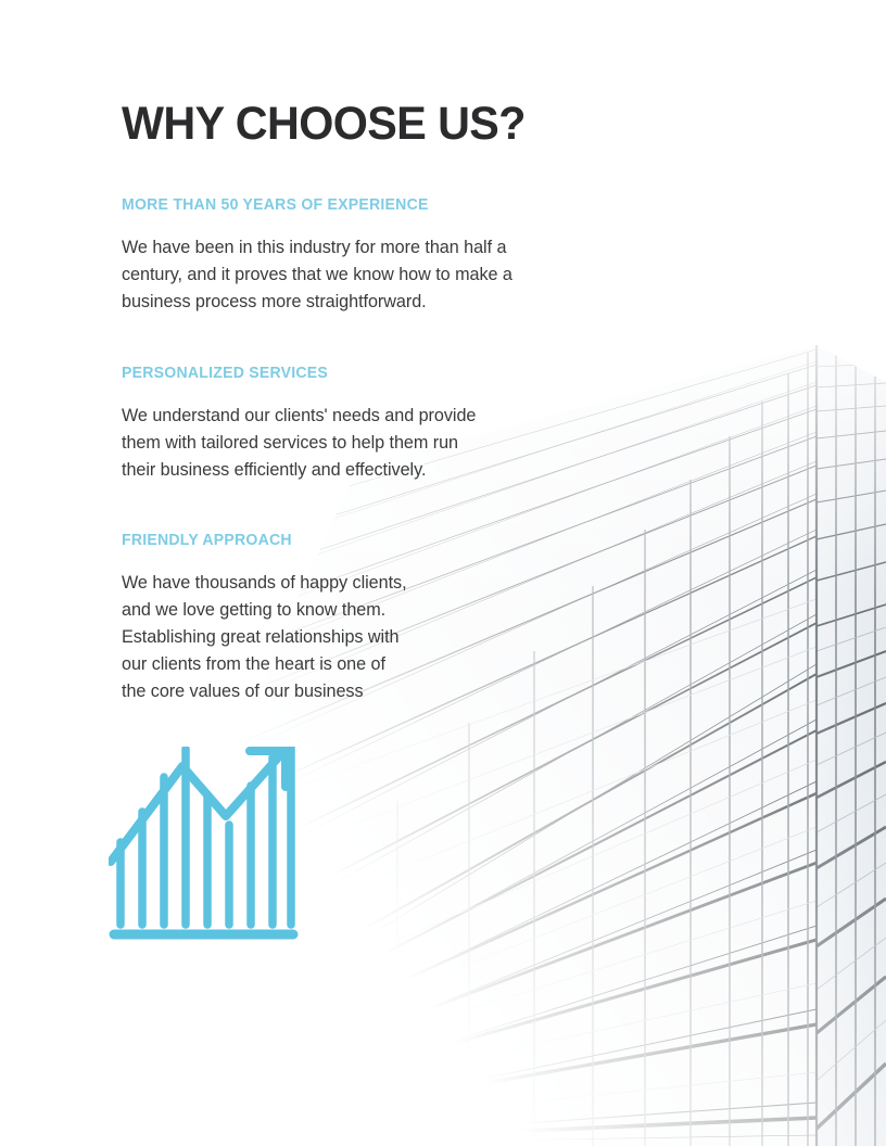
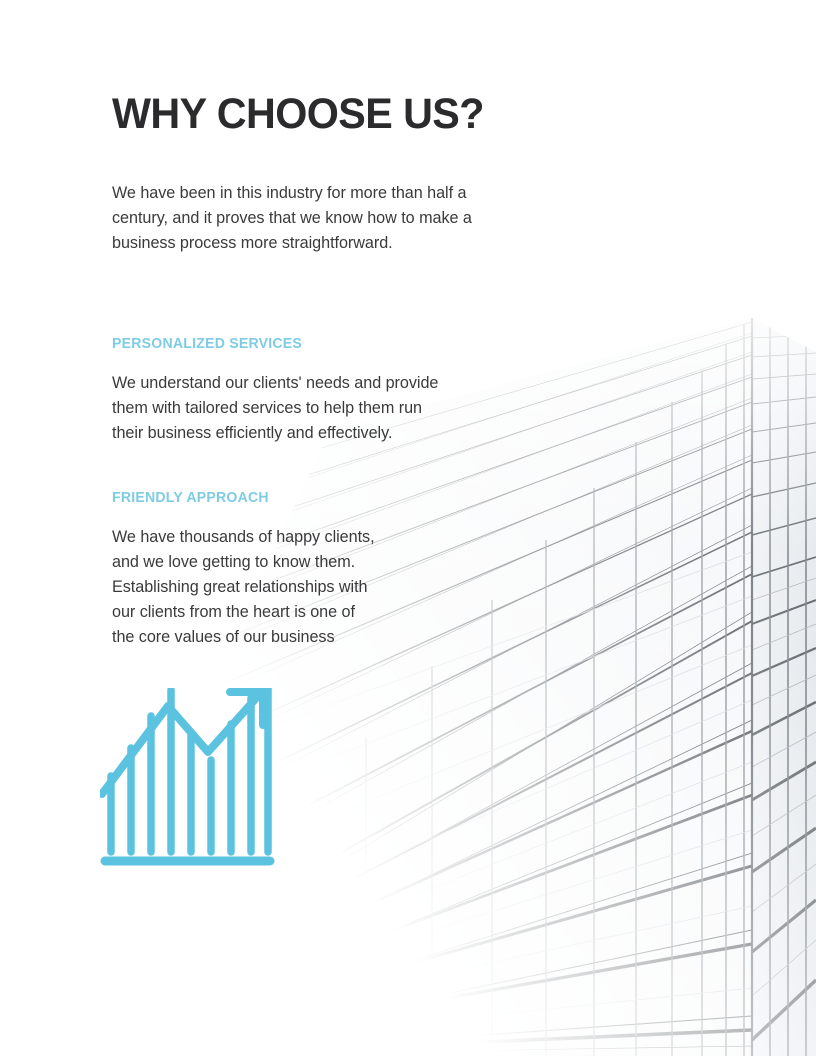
  WHY CHOOSE US?
- MORE THAN 50 YEARS OF EXPERIENCE
  We have been in this industry for more than half a
  century, and it proves that we know how to make a
  business process more straightforward.
  PERSONALIZED SERVICES
  We understand our clients' needs and provide
  them with tailored services to help them run
  their business efficiently and effectively.
  FRIENDLY APPROACH
  We have thousands of happy clients,
  and we love getting to know them.
  Establishing great relationships with
  our clients from the heart is one of
  the core values of our business
